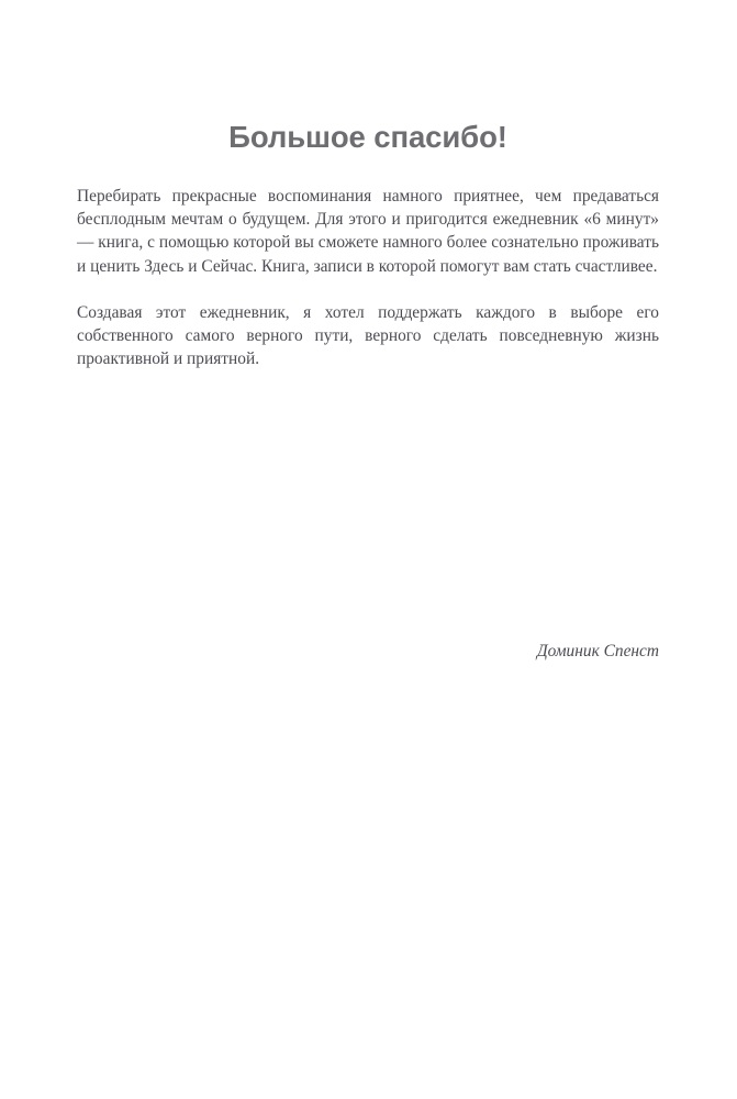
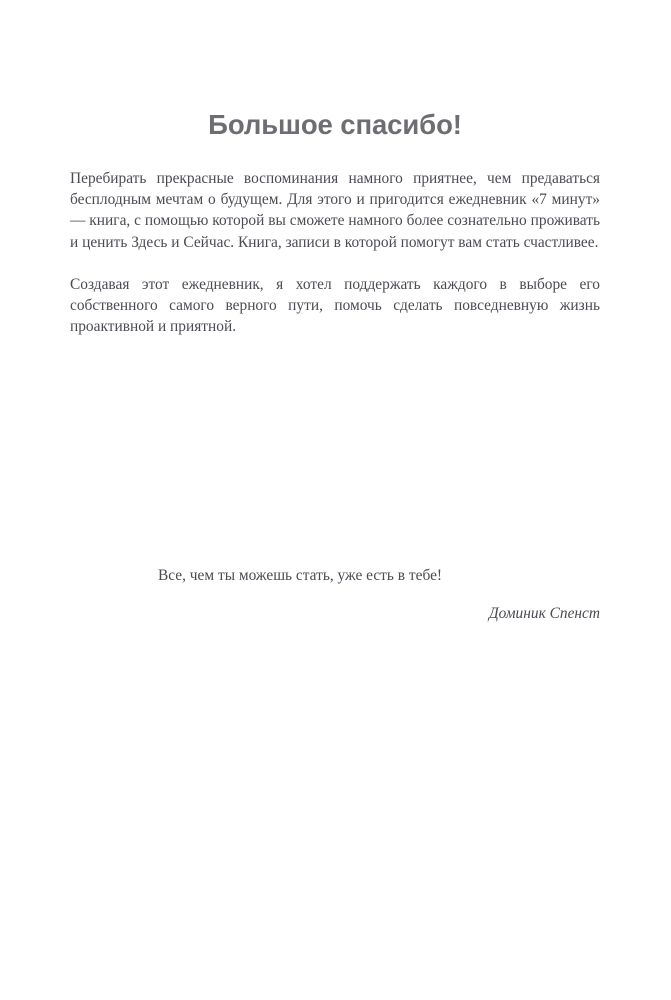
  Большое спасибо!
- Перебирать прекрасные воспоминания намного приятнее, чем предаваться бесплодным мечтам о будущем. Для этого и при­годится ежедневник «6 минут» — книга, с помощью которой вы сможете намного более сознательно проживать и ценить Здесь и Сейчас. Книга, записи в которой помогут вам стать счастливее.
+ Перебирать прекрасные воспоминания намного приятнее, чем предаваться бесплодным мечтам о будущем. Для этого и при­годится ежедневник «7 минут» — книга, с помощью которой вы сможете намного более сознательно проживать и ценить Здесь и Сейчас. Книга, записи в которой помогут вам стать счастливее.
- Создавая этот ежедневник, я хотел поддержать каждого в выборе его собственного самого верного пути, верного сделать повседнев­ную жизнь проактивной и приятной.
+ Создавая этот ежедневник, я хотел поддержать каждого в выборе его собственного самого верного пути, помочь сделать повседнев­ную жизнь проактивной и приятной.
+ Все, чем ты можешь стать, уже есть в тебе!
  Доминик Спенст
